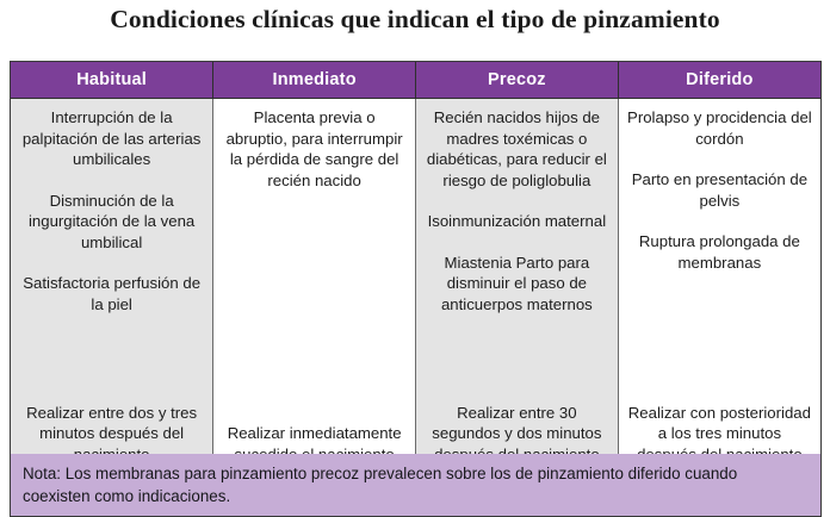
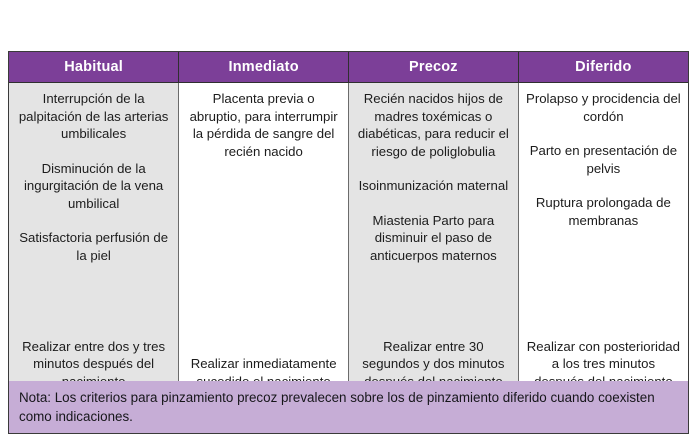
- Condiciones clínicas que indican el tipo de pinzamiento
  Habitual	Inmediato	Precoz	Diferido
  Interrupción de la palpitación de las arterias umbilicales Disminución de la ingurgitación de la vena umbilical Satisfactoria perfusión de la piel Realizar entre dos y tres minutos después del	Placenta previa o abruptio, para interrumpir la pérdida de sangre del recién nacido Realizar inmediatamente	Recién nacidos hijos de madres toxémicas o diabéticas, para reducir el riesgo de poliglobulia Isoinmunización maternal Miastenia Parto para disminuir el paso de anticuerpos maternos Realizar entre 30 segundos y dos minutos	Prolapso y procidencia del cordón Parto en presentación de pelvis Ruptura prolongada de membranas Realizar con posterioridad a los tres minutos
- Nota: Los membranas para pinzamiento precoz prevalecen sobre los de pinzamiento diferido cuando coexisten como indicaciones.
+ Nota: Los criterios para pinzamiento precoz prevalecen sobre los de pinzamiento diferido cuando coexisten como indicaciones.
